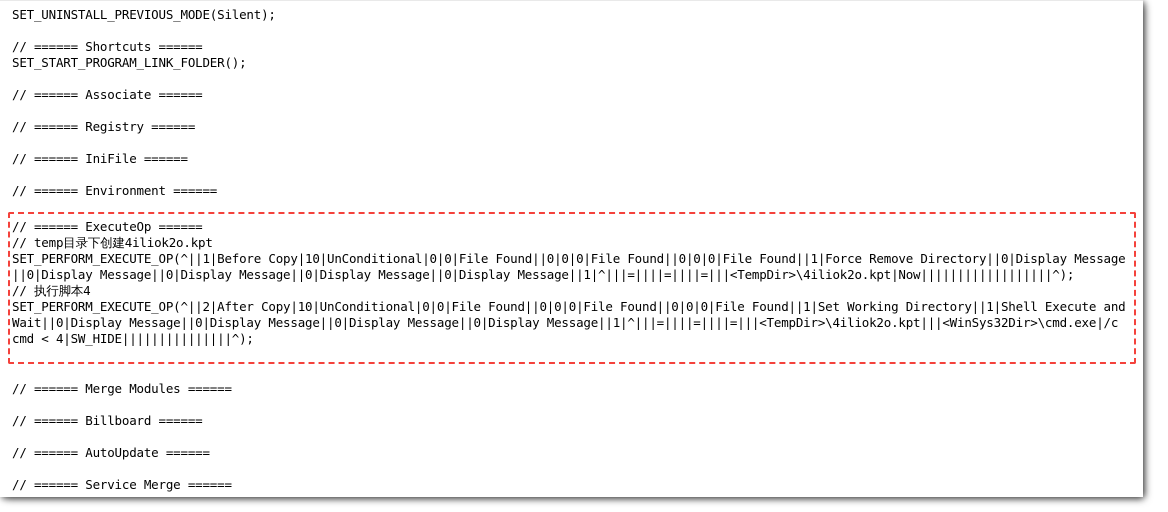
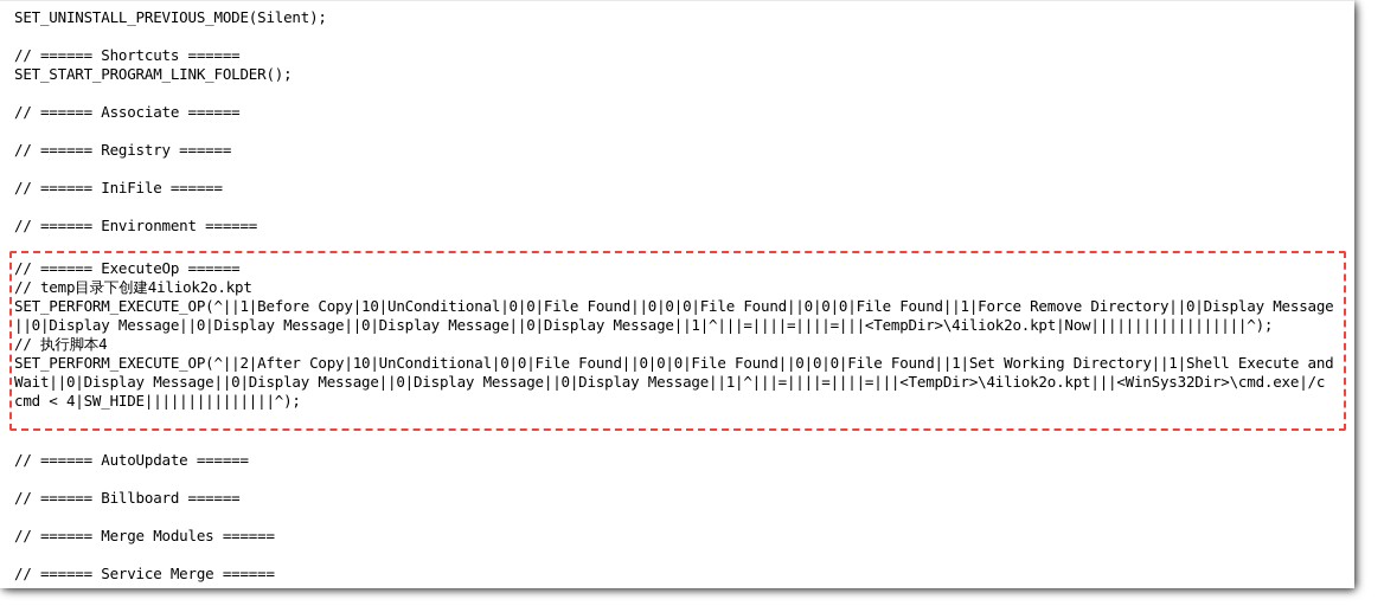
  SET_UNINSTALL_PREVIOUS_MODE(Silent);
  // ====== Shortcuts ======
  SET_START_PROGRAM_LINK_FOLDER();
  // ====== Associate ======
  // ====== Registry ======
  // ====== IniFile ======
  // ====== Environment ======
  // ====== ExecuteOp ======
  // temp目录下创建4iliok2o.kpt
  SET_PERFORM_EXECUTE_OP(^||1|Before Copy|10|UnConditional|0|0|File Found||0|0|0|File Found||0|0|0|File Found||1|Force Remove Directory||0|Display Message||0|Display Message||0|Display Message||0|Display Message||0|Display Message||1|^|||=||||=||||=|||<TempDir>\4iliok2o.kpt|Now||||||||||||||||||^);
  // 执行脚本4
  SET_PERFORM_EXECUTE_OP(^||2|After Copy|10|UnConditional|0|0|File Found||0|0|0|File Found||0|0|0|File Found||1|Set Working Directory||1|Shell Execute and Wait||0|Display Message||0|Display Message||0|Display Message||0|Display Message||1|^|||=||||=||||=|||<TempDir>\4iliok2o.kpt|||<WinSys32Dir>\cmd.exe|/c cmd < 4|SW_HIDE|||||||||||||||^);
- // ====== Merge Modules ======
+ // ====== AutoUpdate ======
  // ====== Billboard ======
- // ====== AutoUpdate ======
+ // ====== Merge Modules ======
  // ====== Service Merge ======
